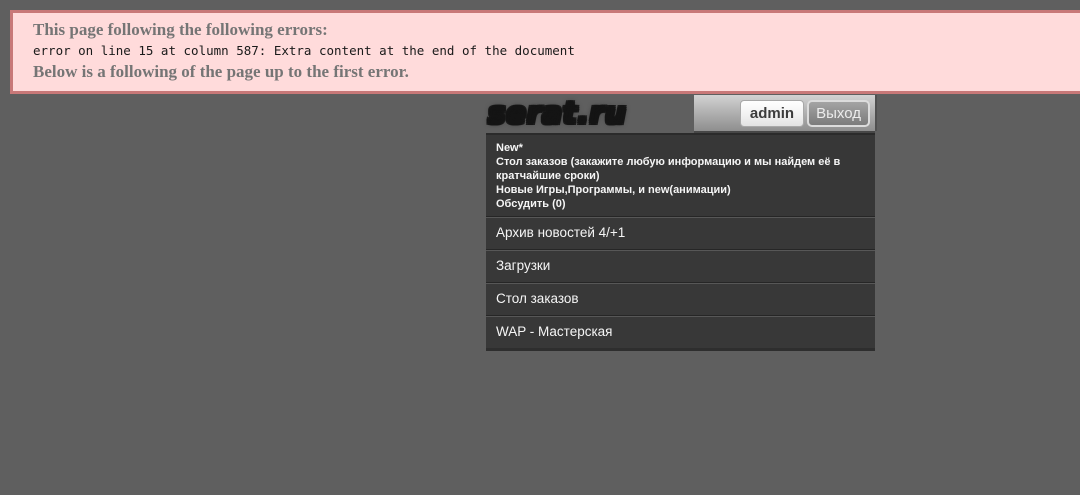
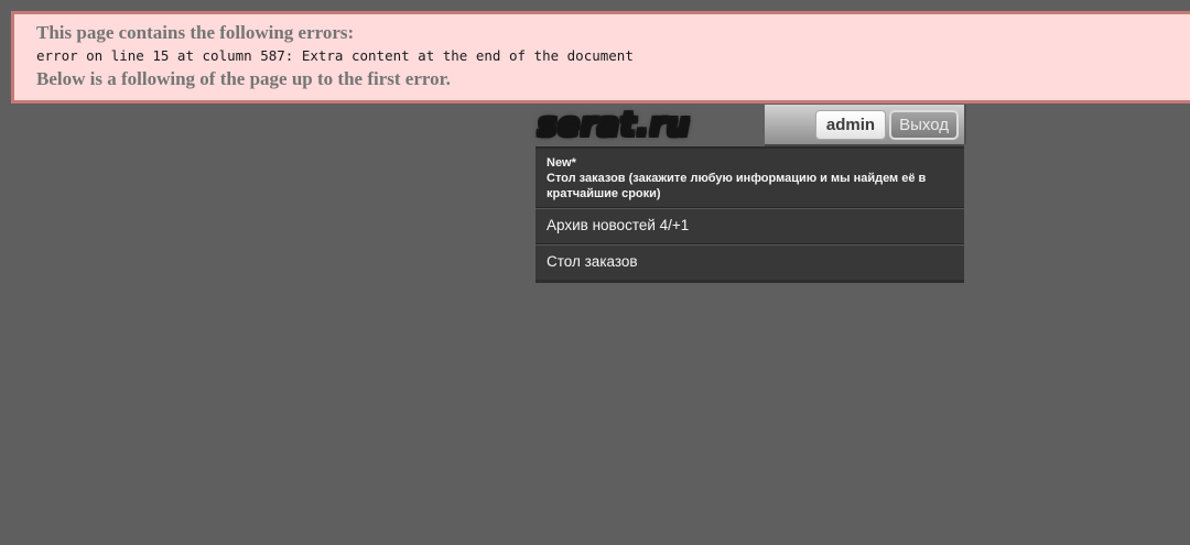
- This page following the following errors:
+ This page contains the following errors:
  error on line 15 at column 587: Extra content at the end of the document
  Below is a following of the page up to the first error.
  serat.ru
  admin
  Выход
  New*
  Стол заказов (закажите любую информацию и мы найдем её в кратчайшие сроки)
- Новые Игры,Программы, и new(анимации)
- Обсудить (0)
  Архив новостей 4/+1
- Загрузки
  Стол заказов
- WAP - Мастерская
